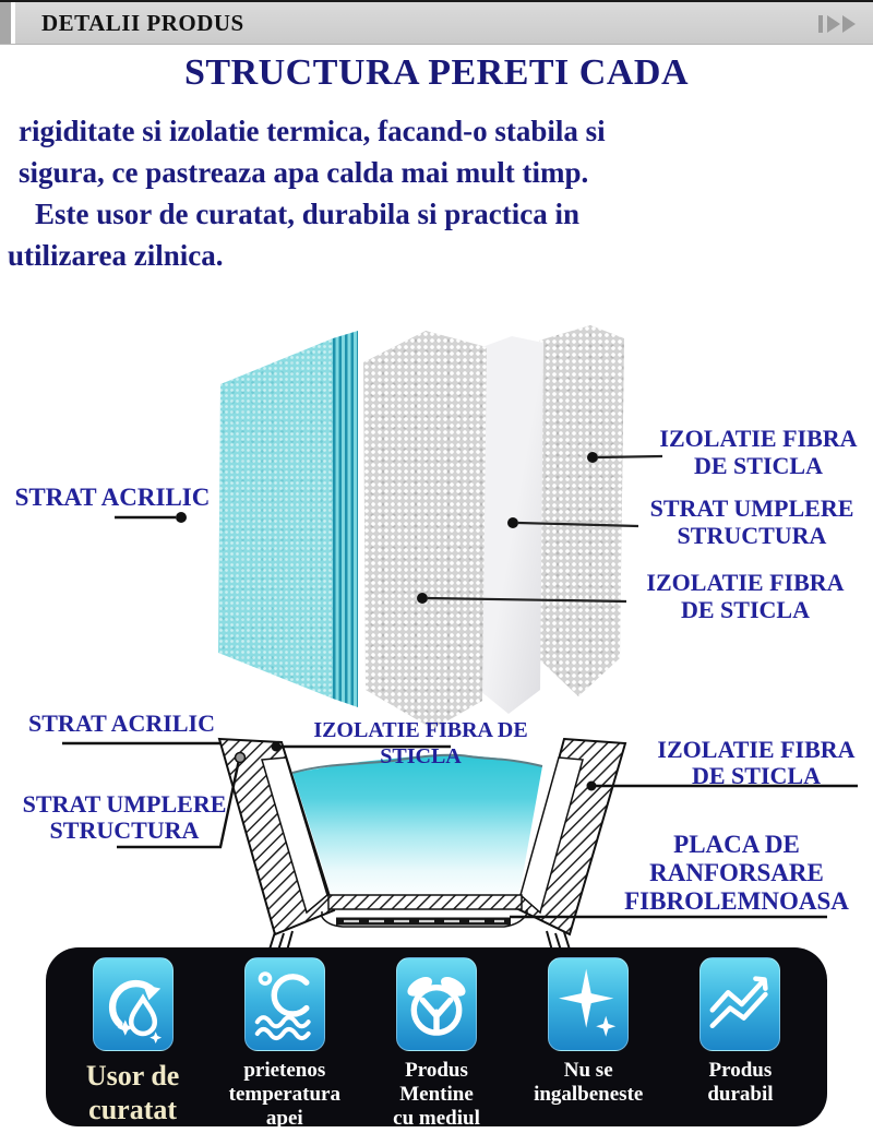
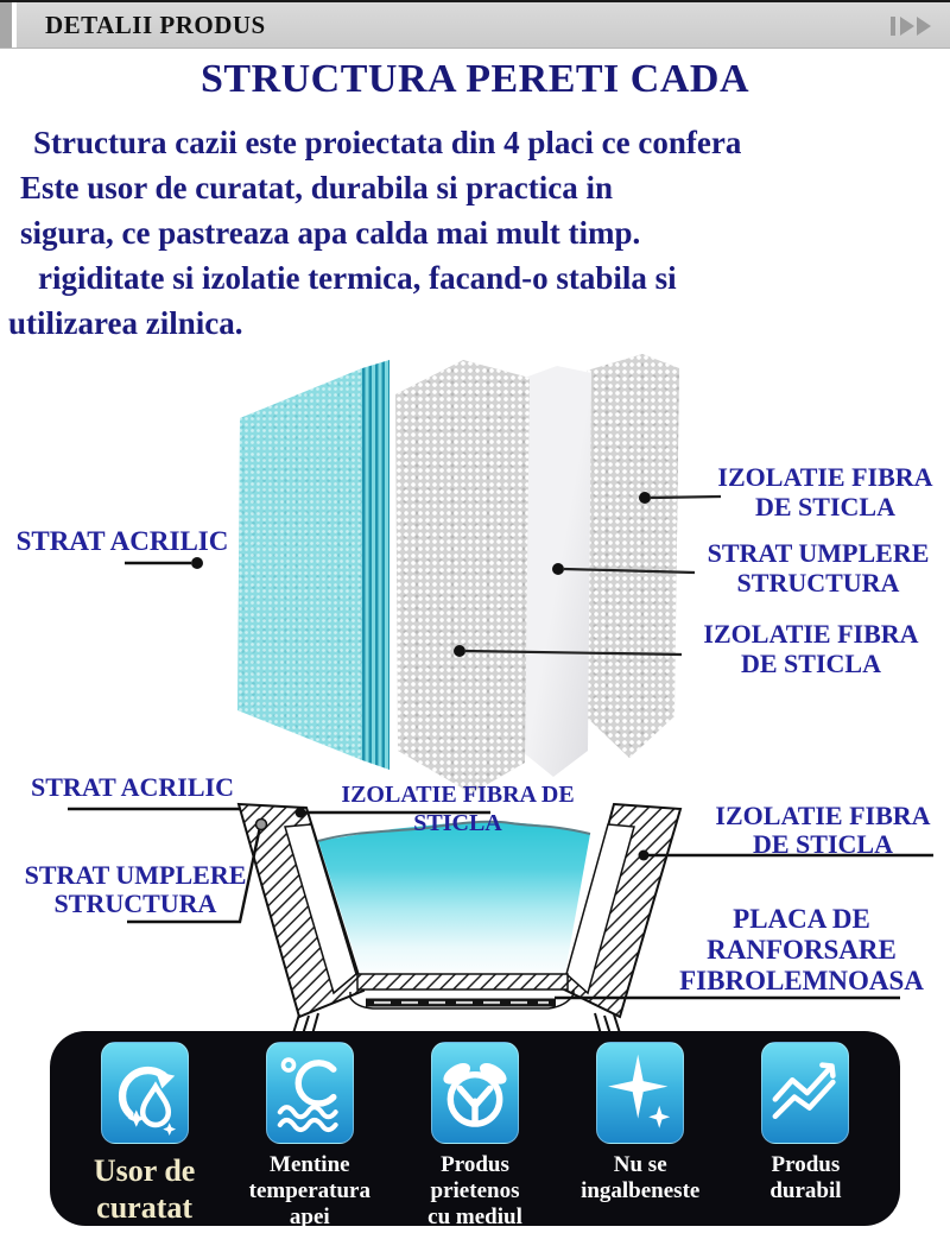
  DETALII PRODUS
  STRUCTURA PERETI CADA
+ Structura cazii este proiectata din 4 placi ce confera
- rigiditate si izolatie termica, facand-o stabila si
+ Este usor de curatat, durabila si practica in
  sigura, ce pastreaza apa calda mai mult timp.
- Este usor de curatat, durabila si practica in
+ rigiditate si izolatie termica, facand-o stabila si
  utilizarea zilnica.
  STRAT ACRILIC
  IZOLATIE FIBRA
  DE STICLA
  STRAT UMPLERE
  STRUCTURA
  IZOLATIE FIBRA
  DE STICLA
  STRAT ACRILIC
  IZOLATIE FIBRA DE STICLA
  IZOLATIE FIBRA
  DE STICLA
  STRAT UMPLERE
  STRUCTURA
  PLACA DE
  RANFORSARE
  FIBROLEMNOASA
  Usor de
  curatat
- prietenos
+ Mentine
  temperatura
  apei
  Produs
- Mentine
+ prietenos
  cu mediul
  Nu se
  ingalbeneste
  Produs
  durabil
